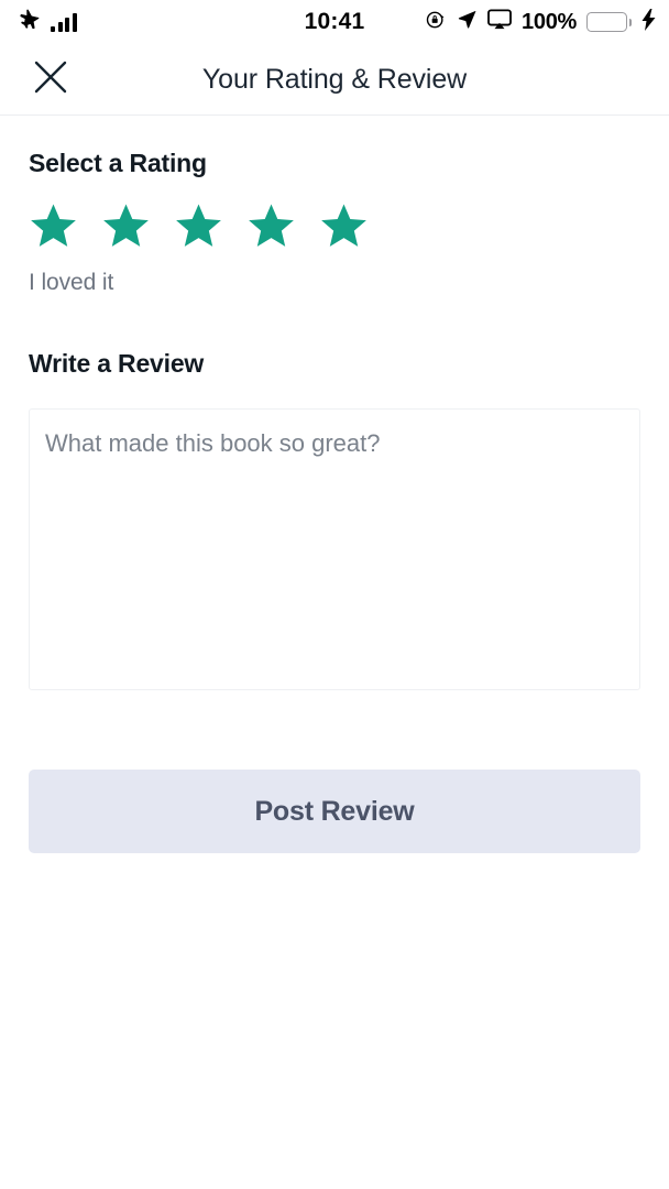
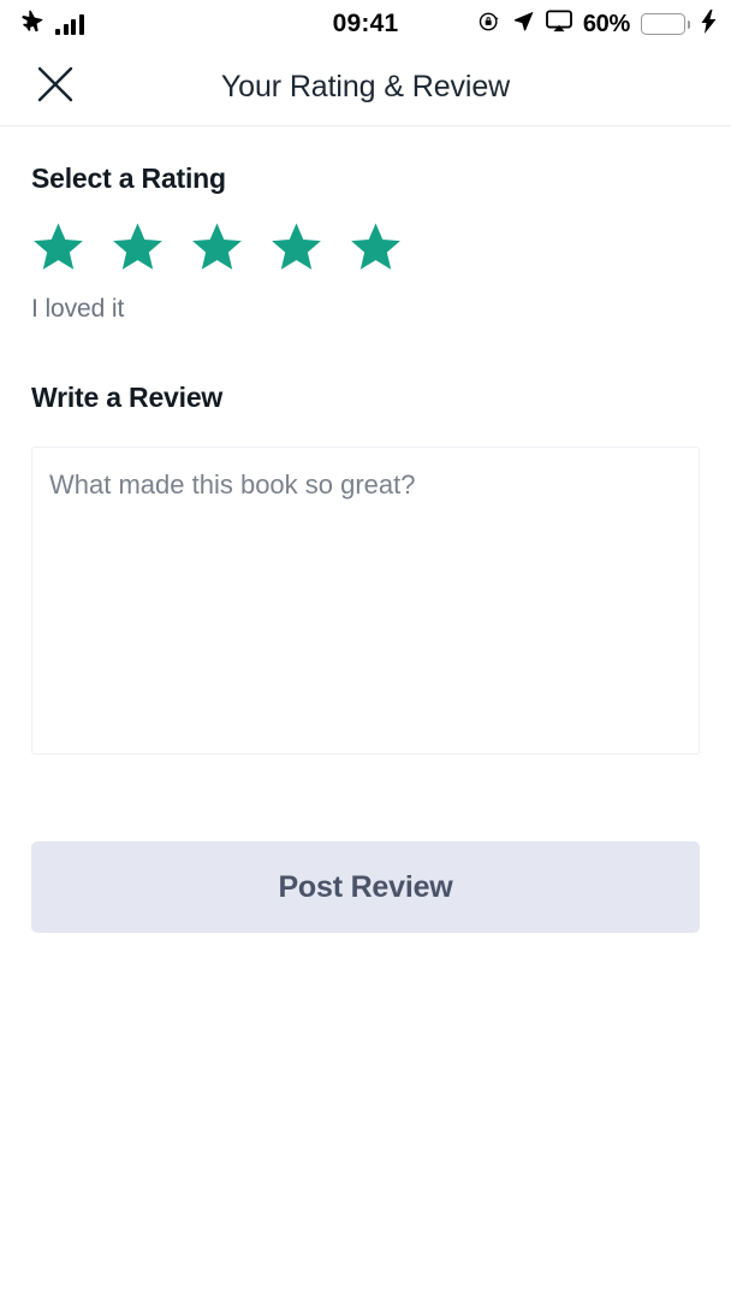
- 10:41
+ 09:41
- 100%
+ 60%
  Your Rating & Review
  Select a Rating
  I loved it
  Write a Review
  What made this book so great?
  Post Review
